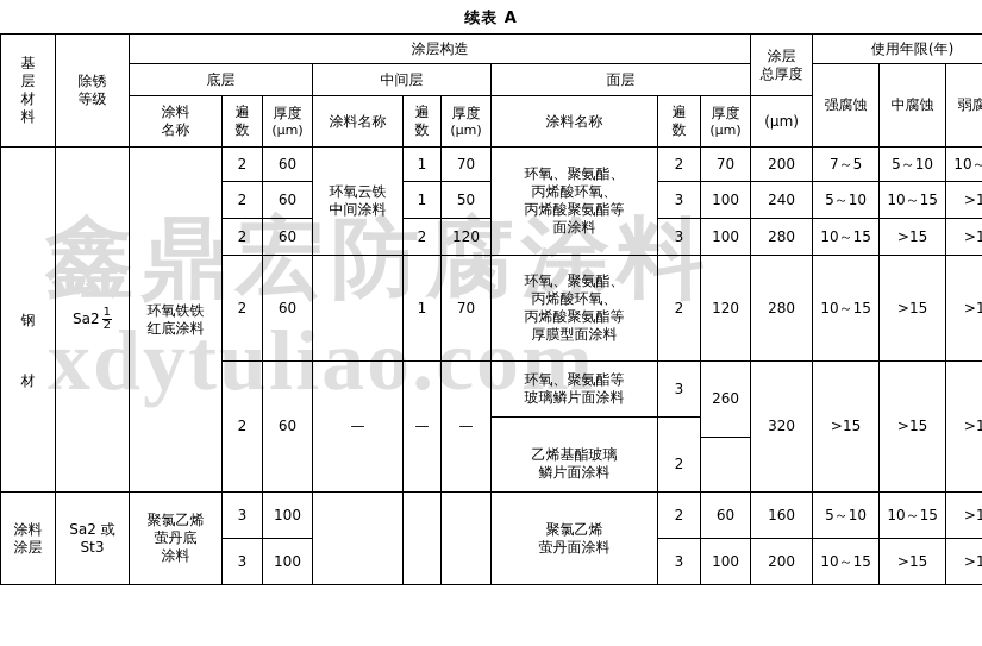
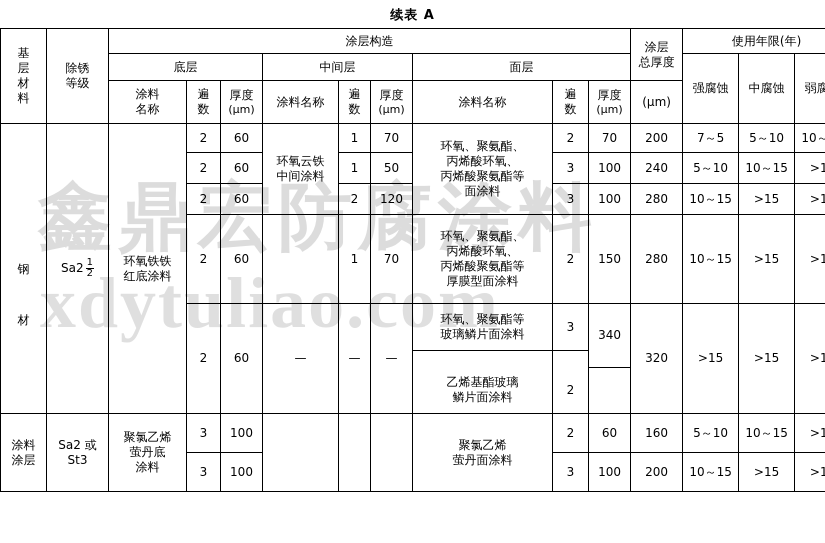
  续表 A
  鑫鼎宏防腐涂料
  xdytuliao.com
  基 层 材 料	除锈 等级	涂层构造	涂层 总厚度	使用年限(年)
  底层	中间层	面层	强腐蚀	中腐蚀	弱腐
  涂料 名称	遍 数	厚度 (μm)	涂料名称	遍 数	厚度 (μm)	涂料名称	遍 数	厚度 (μm)	(μm)
  钢 材	Sa2 12	环氧铁铁 红底涂料	2	60	环氧云铁 中间涂料	1	70	环氧、聚氨酯、 丙烯酸环氧、 丙烯酸聚氨酯等 面涂料	2	70	200	7～5	5～10	10～
  2	60	1	50	3	100	240	5～10	10～15	>1
  2	60	2	120	3	100	280	10～15	>15	>1
- 2	60		1	70	环氧、聚氨酯、 丙烯酸环氧、 丙烯酸聚氨酯等 厚膜型面涂料	2	120	280	10～15	>15	>1
+ 2	60		1	70	环氧、聚氨酯、 丙烯酸环氧、 丙烯酸聚氨酯等 厚膜型面涂料	2	150	280	10～15	>15	>1
- 2	60	—	—	—	环氧、聚氨酯等 玻璃鳞片面涂料	3	260	320	>15	>15	>1
+ 2	60	—	—	—	环氧、聚氨酯等 玻璃鳞片面涂料	3	340	320	>15	>15	>1
  乙烯基酯玻璃 鳞片面涂料	2
  涂料 涂层	Sa2 或 St3	聚氯乙烯 萤丹底 涂料	3	100				聚氯乙烯 萤丹面涂料	2	60	160	5～10	10～15	>1
  3	100	3	100	200	10～15	>15	>1
